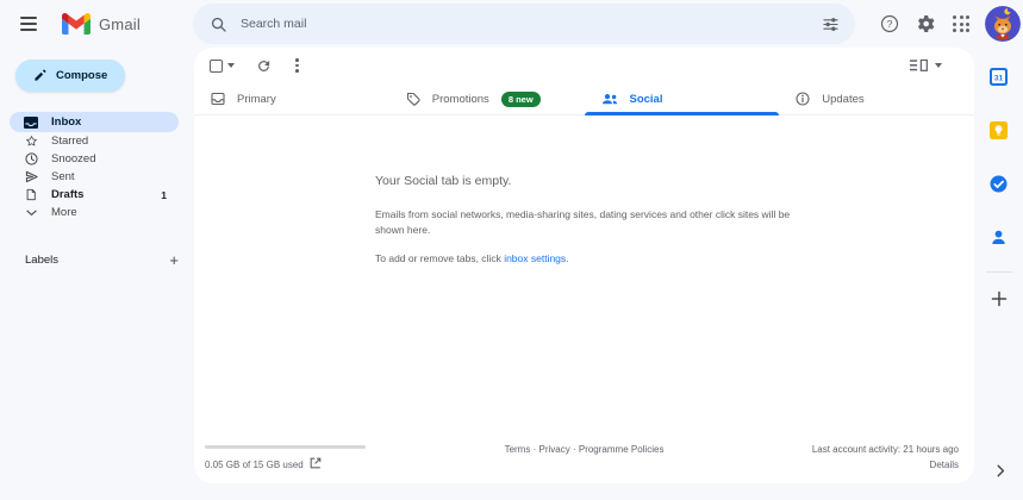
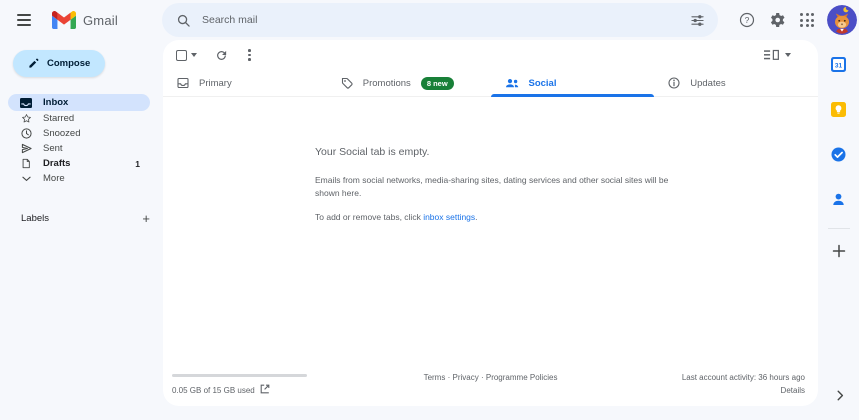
  Gmail
  Search mail
  ?
  Compose
  Inbox
  Starred
  Snoozed
  Sent
  Drafts
  1
  More
  Labels
  +
  Primary
  Promotions
  8 new
  Social
  Updates
  Your Social tab is empty.
- Emails from social networks, media-sharing sites, dating services and other click sites will be shown here.
+ Emails from social networks, media-sharing sites, dating services and other social sites will be shown here.
  To add or remove tabs, click inbox settings.
  0.05 GB of 15 GB used
  Terms · Privacy · Programme Policies
- Last account activity: 21 hours ago
+ Last account activity: 36 hours ago
  Details
